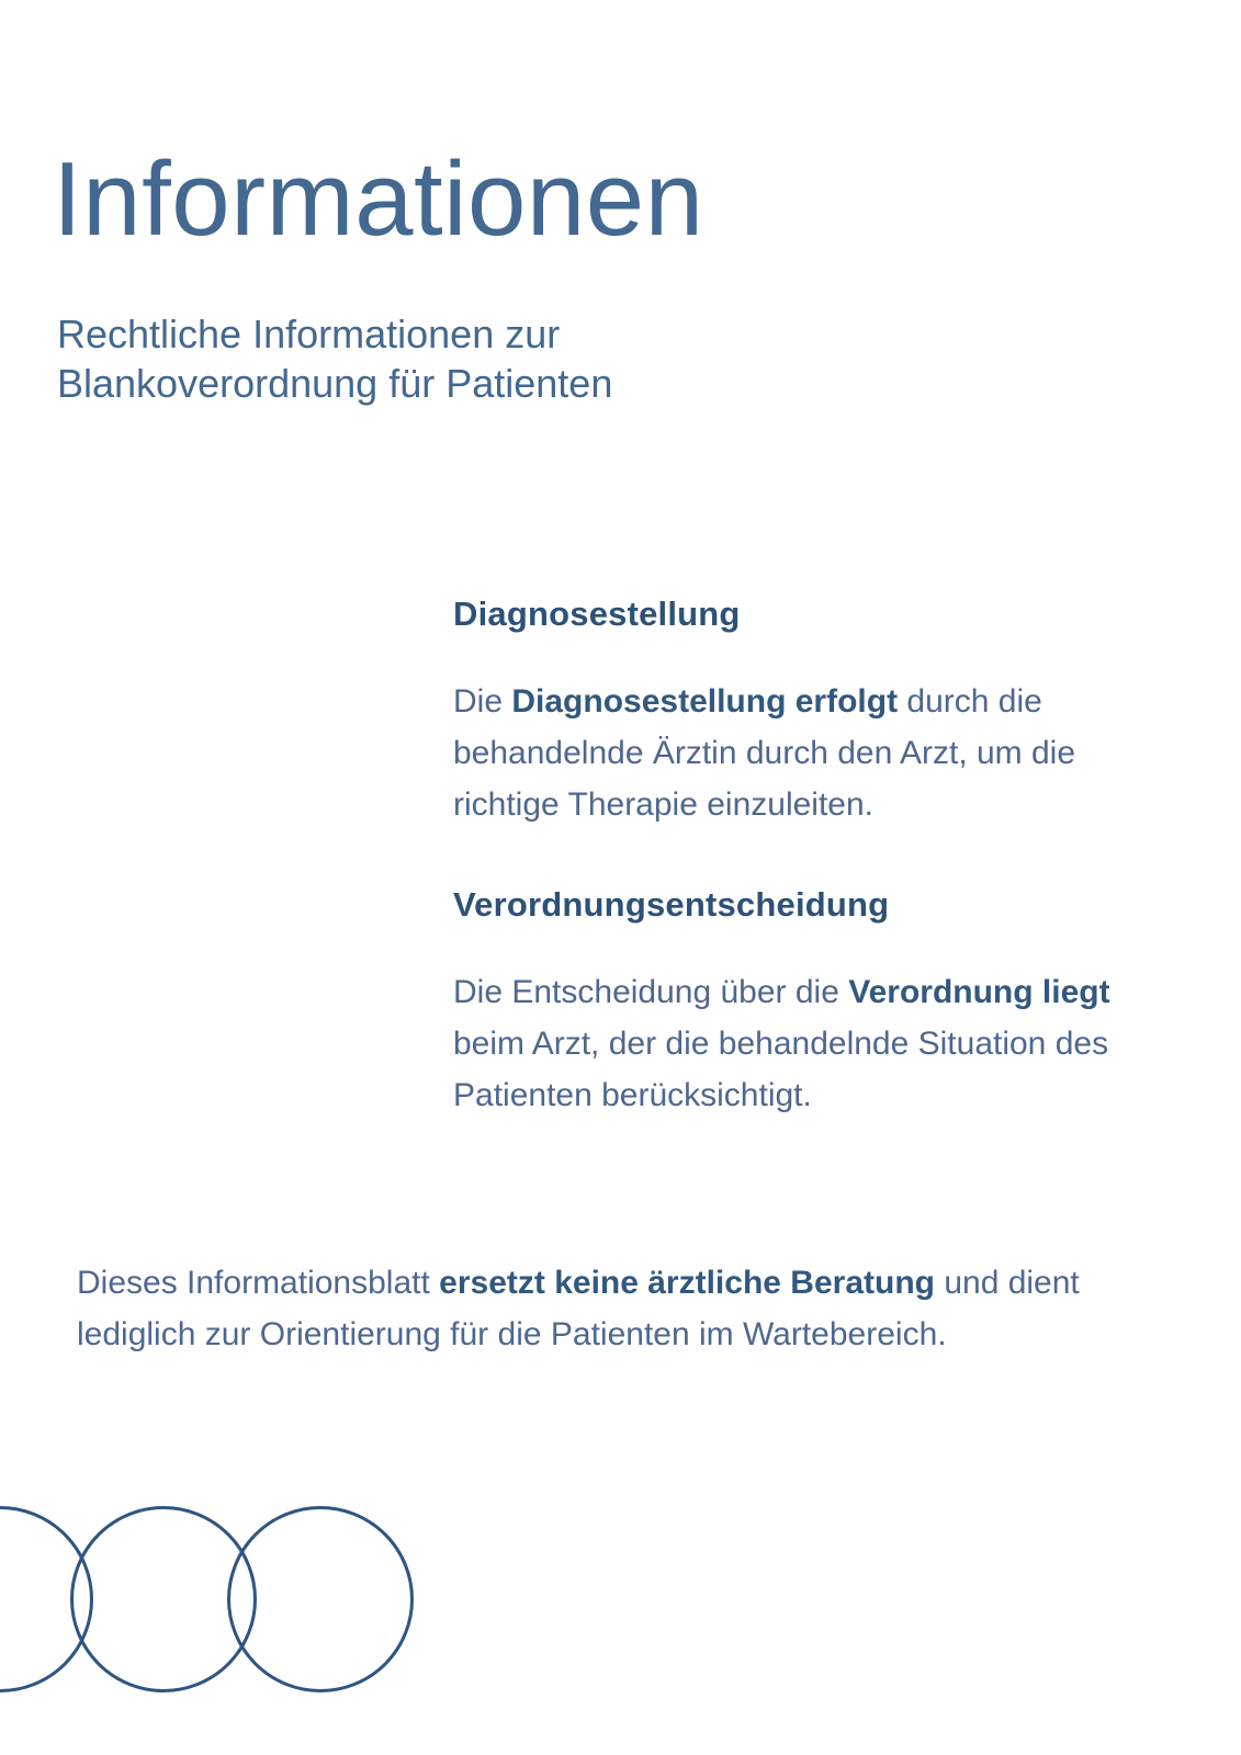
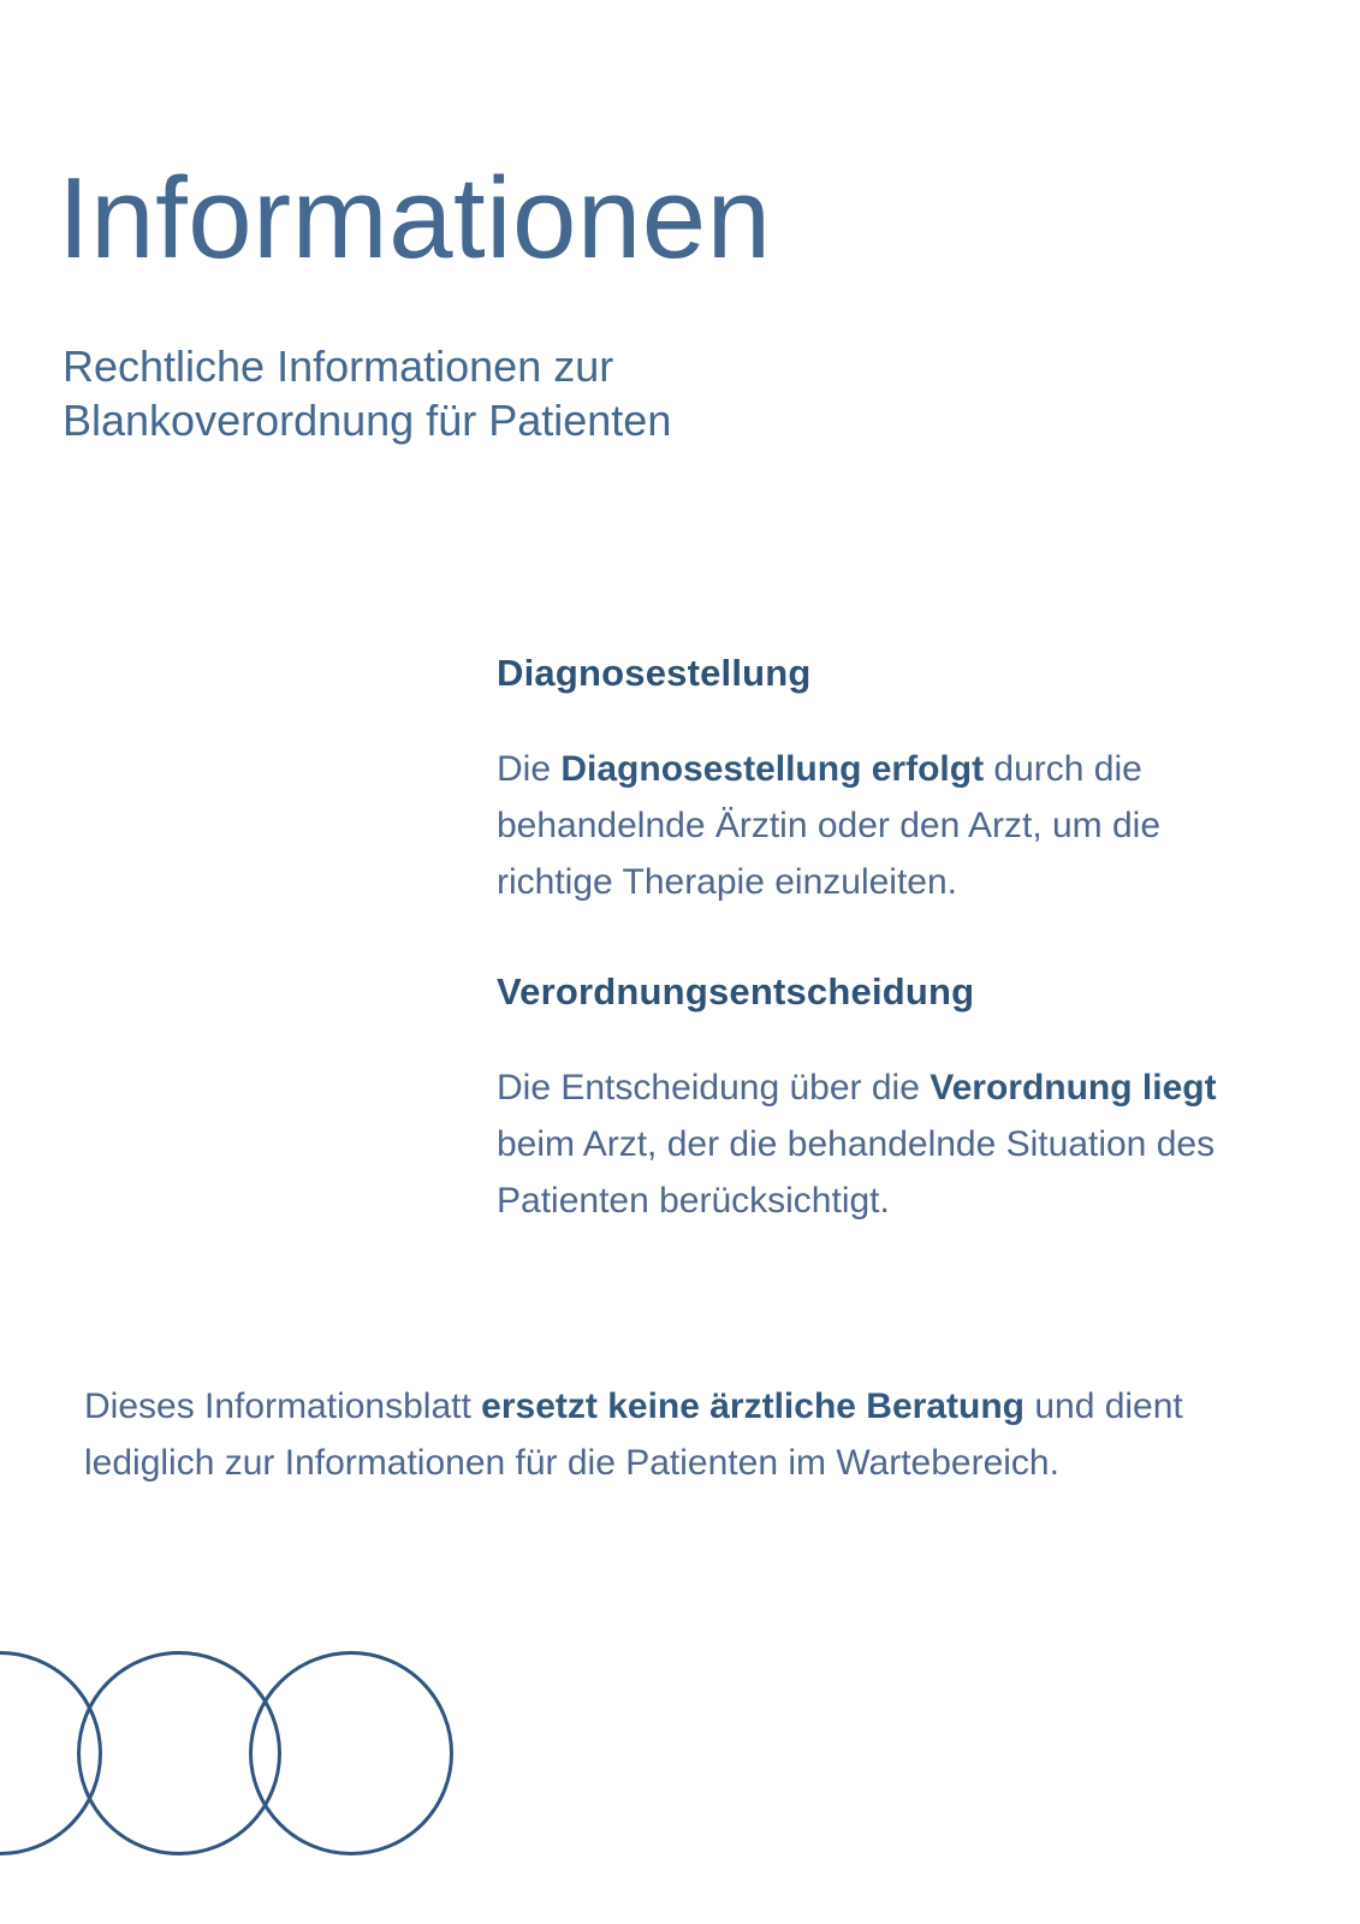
  Informationen
  Rechtliche Informationen zur
  Blankoverordnung für Patienten
  Diagnosestellung
- Die Diagnosestellung erfolgt durch die behandelnde Ärztin durch den Arzt, um die richtige Therapie einzuleiten.
+ Die Diagnosestellung erfolgt durch die behandelnde Ärztin oder den Arzt, um die richtige Therapie einzuleiten.
  Verordnungsentscheidung
  Die Entscheidung über die Verordnung liegt beim Arzt, der die behandelnde Situation des Patienten berücksichtigt.
- Dieses Informationsblatt ersetzt keine ärztliche Beratung und dient lediglich zur Orientierung für die Patienten im Wartebereich.
+ Dieses Informationsblatt ersetzt keine ärztliche Beratung und dient lediglich zur Informationen für die Patienten im Wartebereich.
